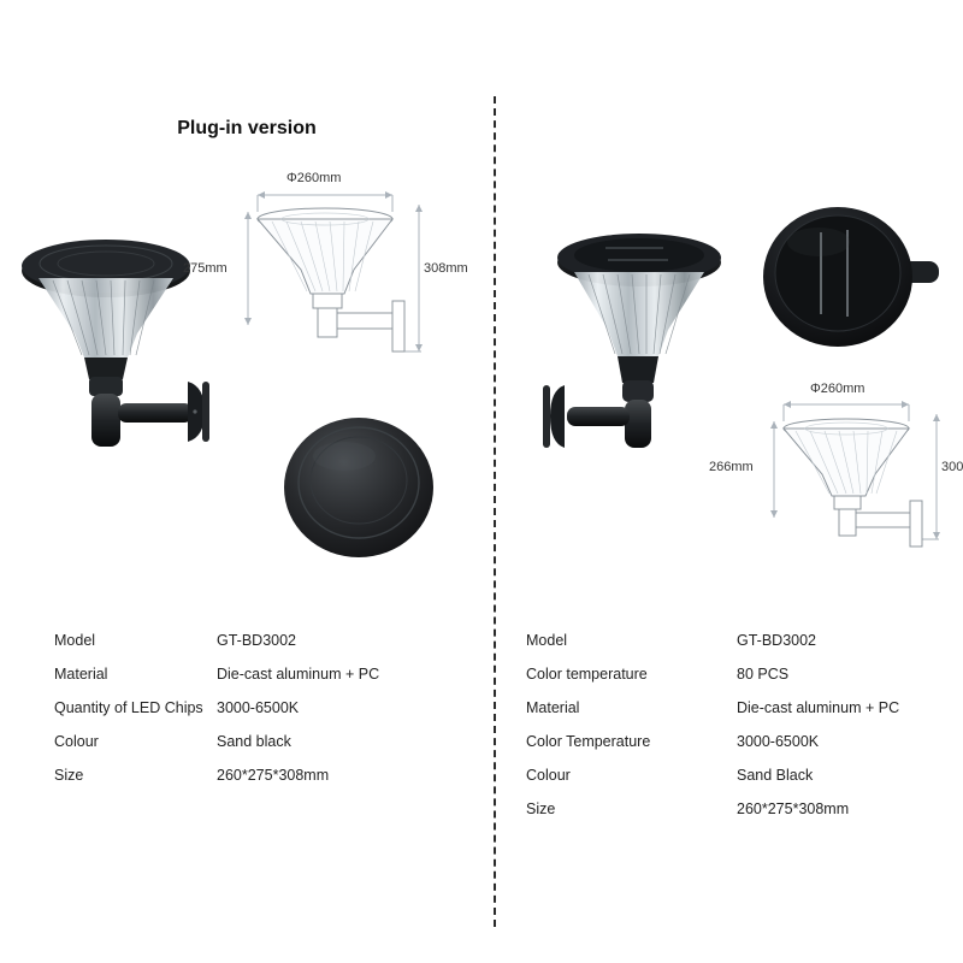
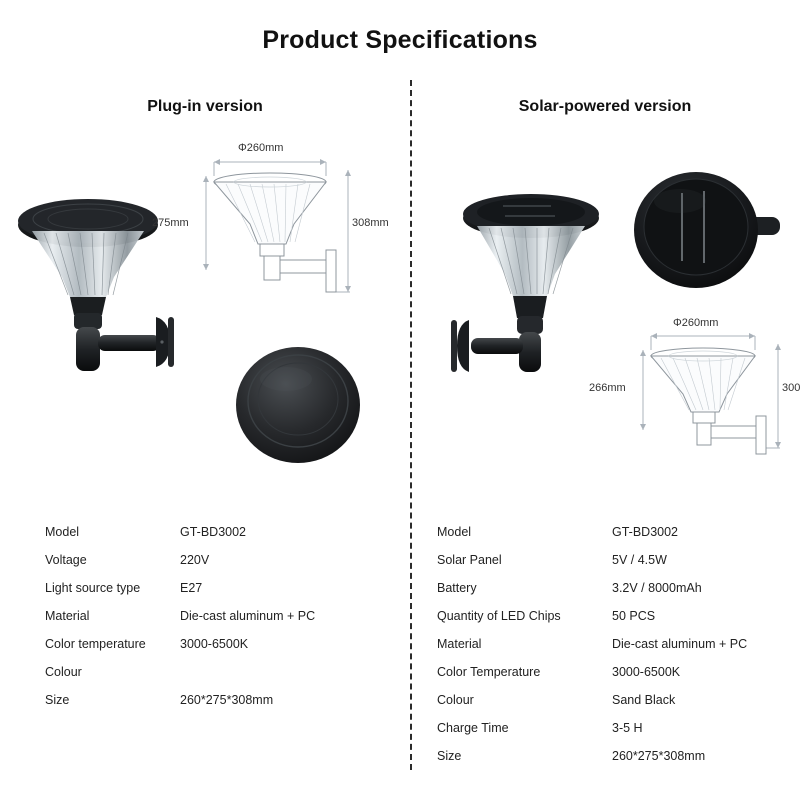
+ Product Specifications
  Plug-in version
  Φ260mm
  275mm
  308mm
  Model
  GT-BD3002
+ Voltage
+ 220V
+ Light source type
+ E27
  Material
  Die-cast aluminum + PC
- Quantity of LED Chips
+ Color temperature
  3000-6500K
  Colour
- Sand black
  Size
  260*275*308mm
+ Solar-powered version
  Φ260mm
  266mm
  Model
  GT-BD3002
+ Solar Panel
+ 5V / 4.5W
+ Battery
+ 3.2V / 8000mAh
- Color temperature
+ Quantity of LED Chips
- 80 PCS
+ 50 PCS
  Material
  Die-cast aluminum + PC
  Color Temperature
  3000-6500K
  Colour
  Sand Black
+ Charge Time
+ 3-5 H
  Size
  260*275*308mm
